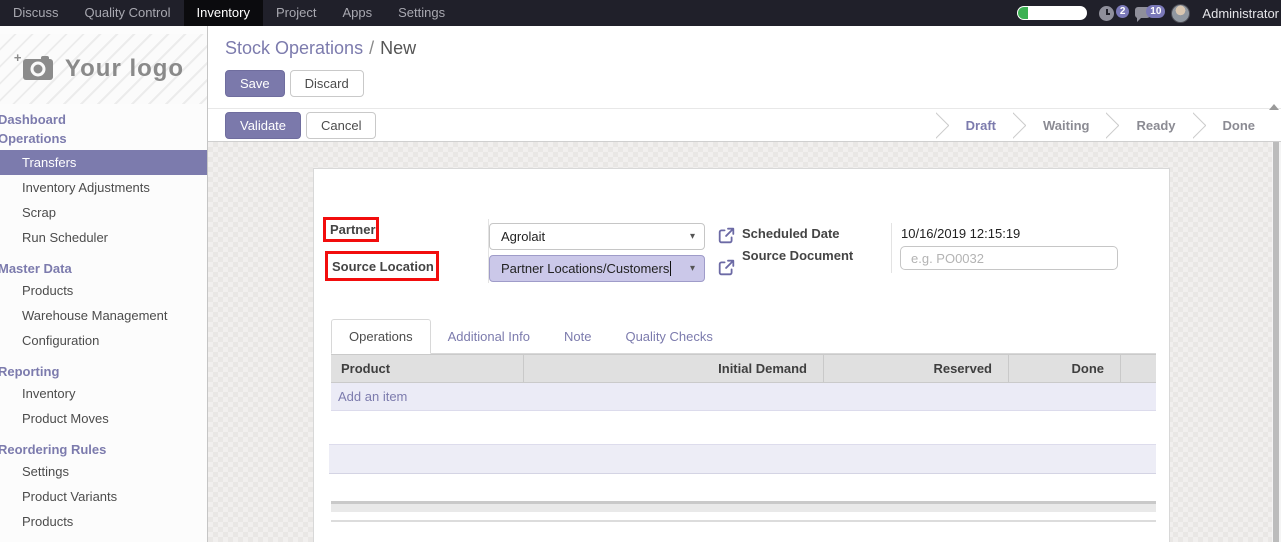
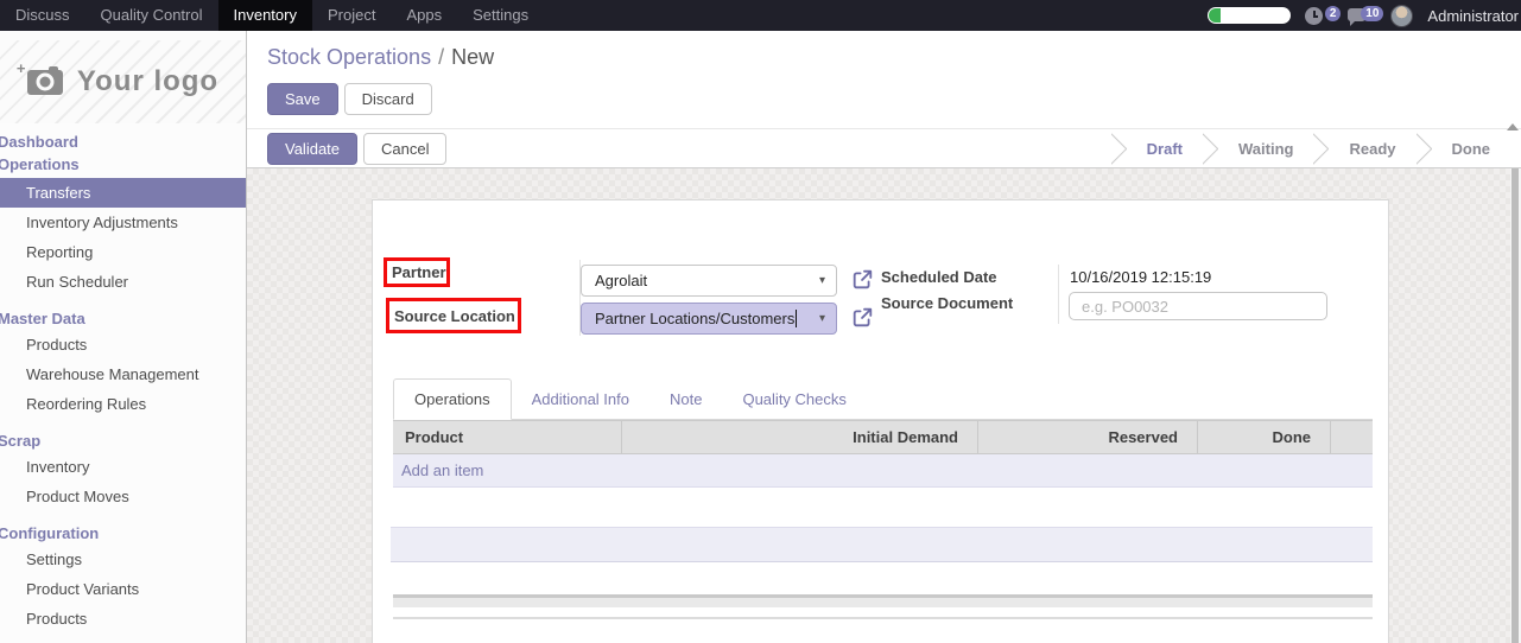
  Discuss
  Quality Control
  Inventory
  Project
  Apps
  Settings
  2
  10
  Administrator
  +
  Your logo
  Dashboard
  Operations
  Transfers
  Inventory Adjustments
- Scrap
+ Reporting
  Run Scheduler
  Master Data
  Products
  Warehouse Management
- Configuration
+ Reordering Rules
- Reporting
+ Scrap
  Inventory
  Product Moves
- Reordering Rules
+ Configuration
  Settings
  Product Variants
  Products
  Stock Operations / New
  Save
  Discard
  Validate
  Cancel
  Draft
  Waiting
  Ready
  Done
  Partner
  Source Location
  Agrolait
  ▾
  Partner Locations/Customers
  ▾
  Scheduled Date
  Source Document
  10/16/2019 12:15:19
  e.g. PO0032
  Operations
  Additional Info
  Note
  Quality Checks
  Product
  Initial Demand
  Reserved
  Done
  Add an item
